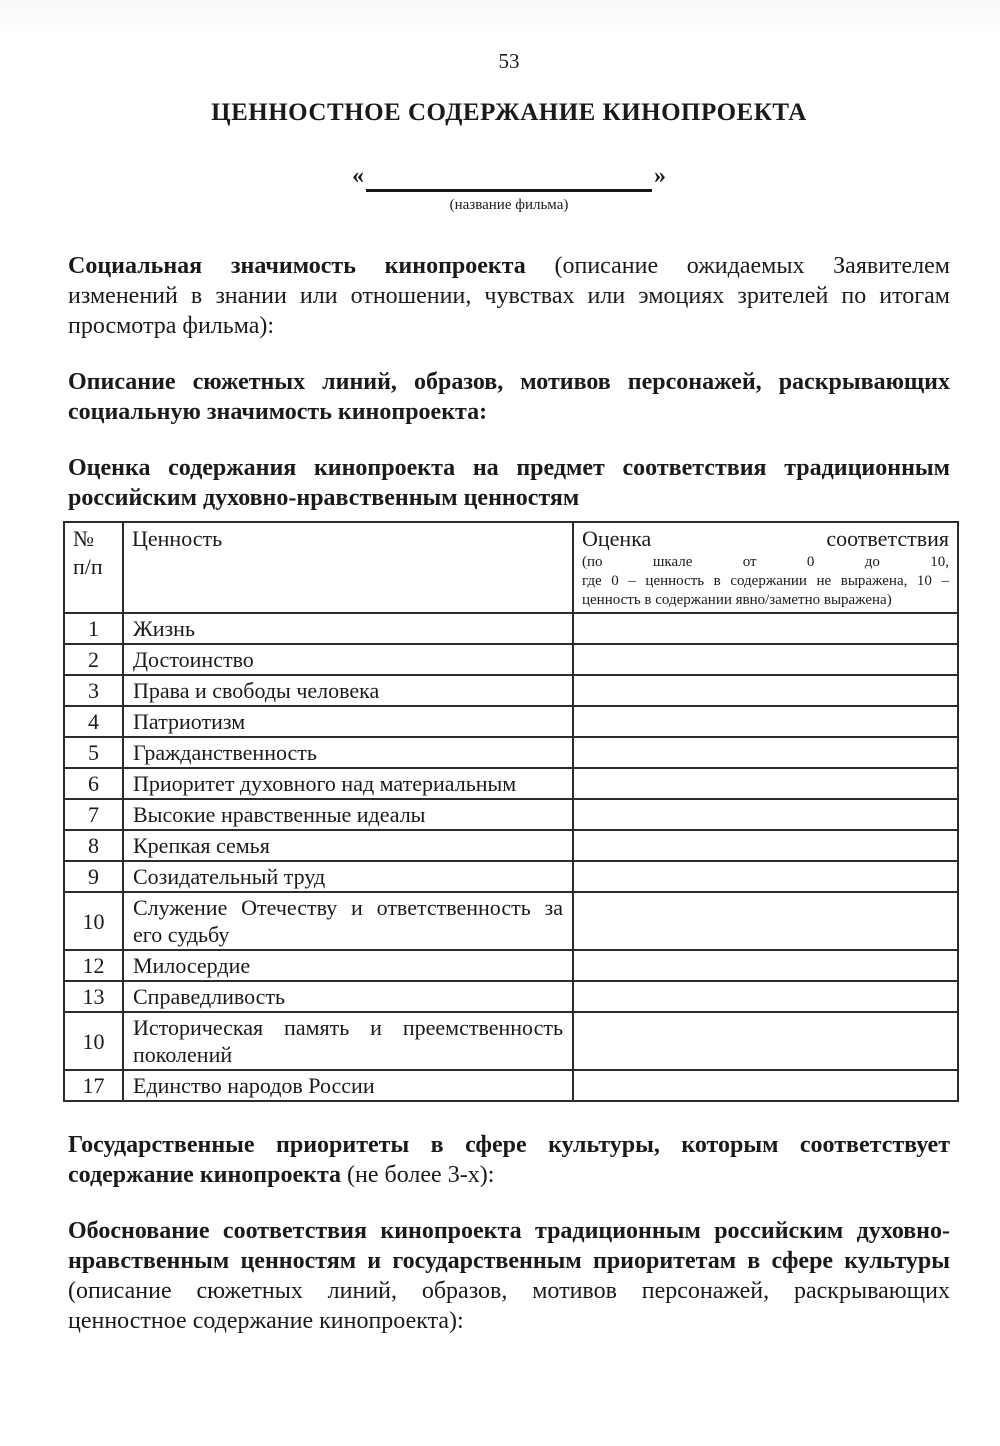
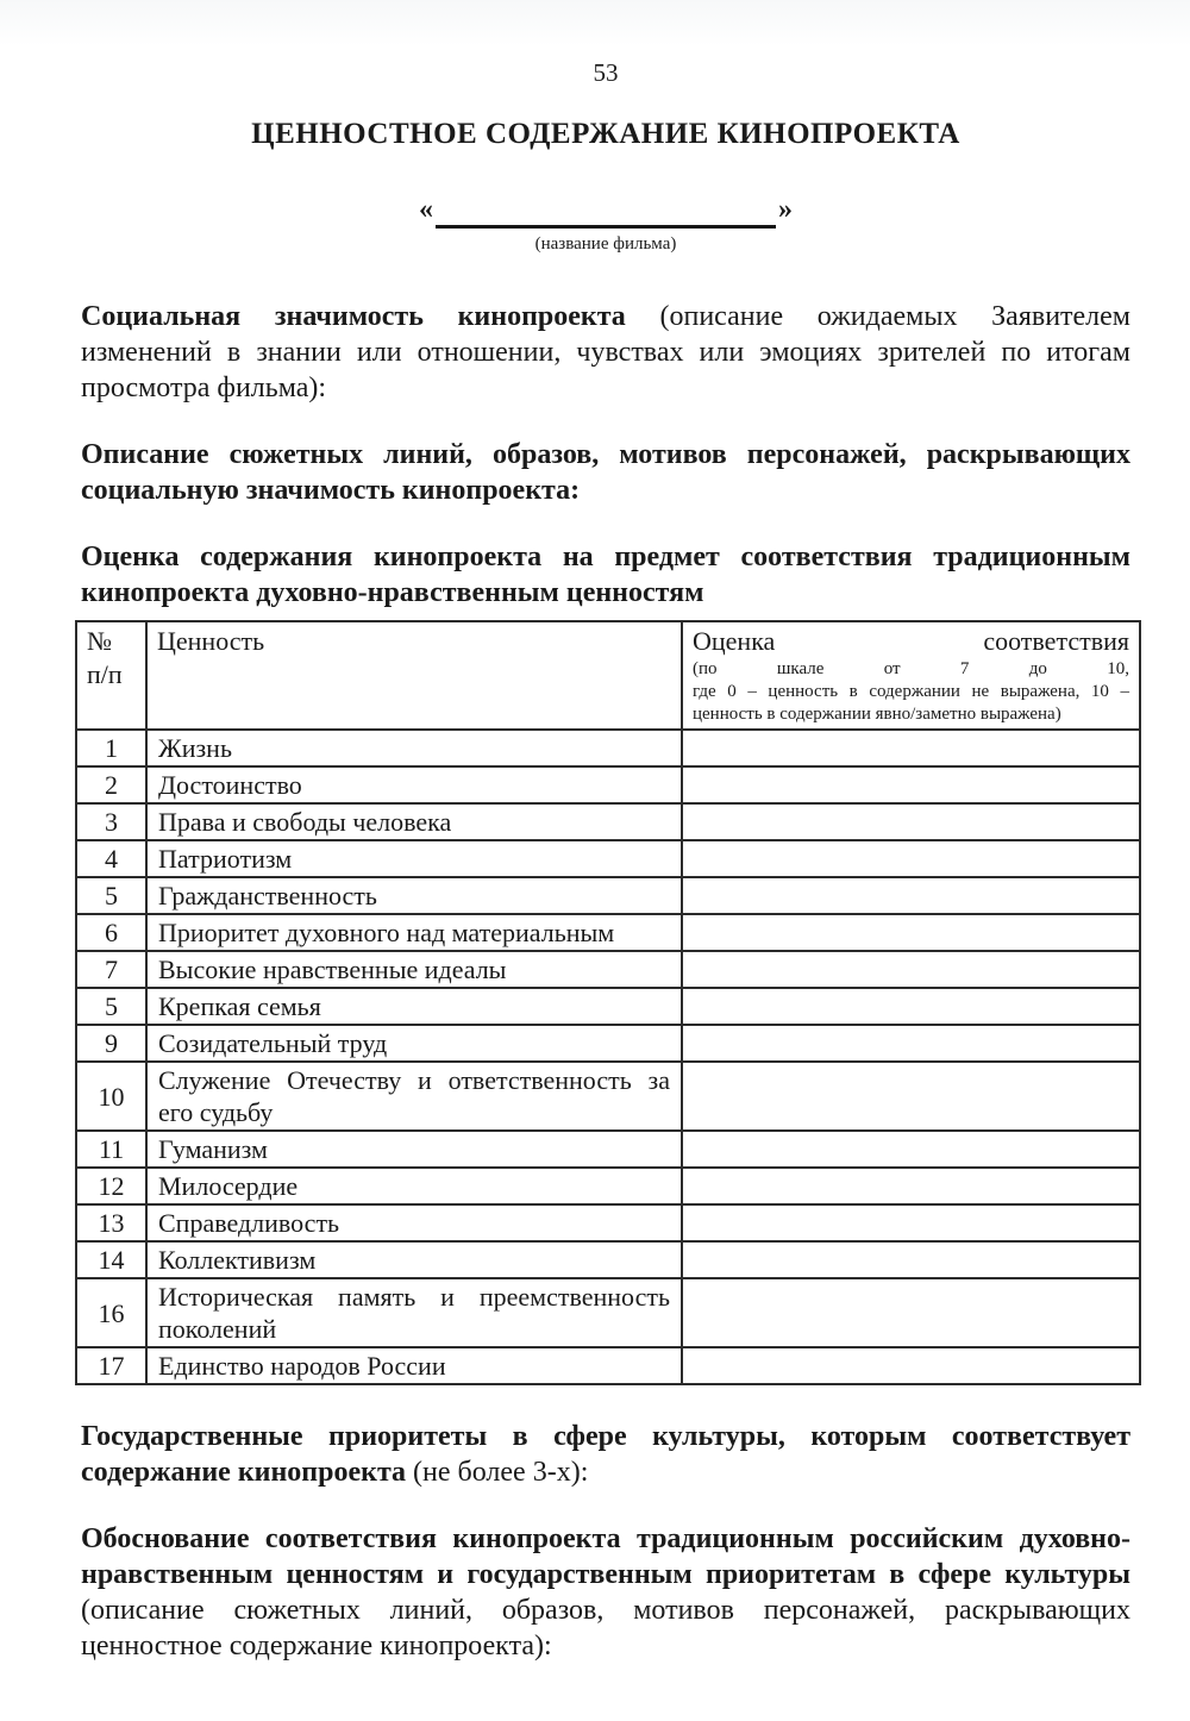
  53
  ЦЕННОСТНОЕ СОДЕРЖАНИЕ КИНОПРОЕКТА
  «
  »
  (название фильма)
  Социальная значимость кинопроекта (описание ожидаемых Заявителем изменений в знании или отношении, чувствах или эмоциях зрителей по итогам просмотра фильма):
  Описание сюжетных линий, образов, мотивов персонажей, раскрывающих социальную значимость кинопроекта:
- Оценка содержания кинопроекта на предмет соответствия традиционным российским духовно-нравственным ценностям
+ Оценка содержания кинопроекта на предмет соответствия традиционным кинопроекта духовно-нравственным ценностям
- № п/п	Ценность	Оценка соответствия (по шкале от 0 до 10, где 0 – ценность в содержании не выражена, 10 – ценность в содержании явно/заметно выражена)
+ № п/п	Ценность	Оценка соответствия (по шкале от 7 до 10, где 0 – ценность в содержании не выражена, 10 – ценность в содержании явно/заметно выражена)
  1	Жизнь
  2	Достоинство
  3	Права и свободы человека
  4	Патриотизм
  5	Гражданственность
  6	Приоритет духовного над материальным
  7	Высокие нравственные идеалы
- 8	Крепкая семья
+ 5	Крепкая семья
  9	Созидательный труд
  10	Служение Отечеству и ответственность за его судьбу
+ 11	Гуманизм
  12	Милосердие
  13	Справедливость
+ 14	Коллективизм
- 10	Историческая память и преемственность поколений
+ 16	Историческая память и преемственность поколений
  17	Единство народов России
  Государственные приоритеты в сфере культуры, которым соответствует содержание кинопроекта (не более 3-х):
  Обоснование соответствия кинопроекта традиционным российским духовно-нравственным ценностям и государственным приоритетам в сфере культуры (описание сюжетных линий, образов, мотивов персонажей, раскрывающих ценностное содержание кинопроекта):
